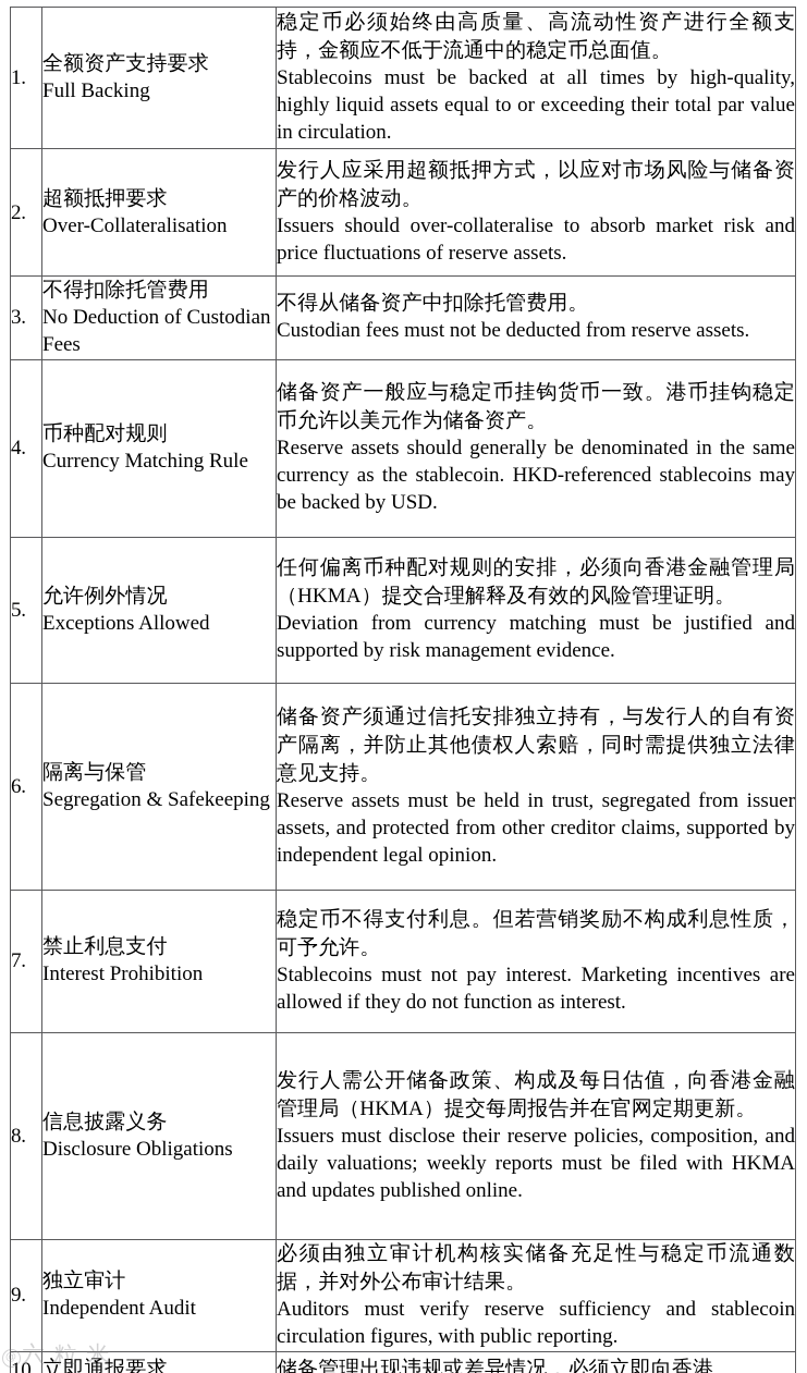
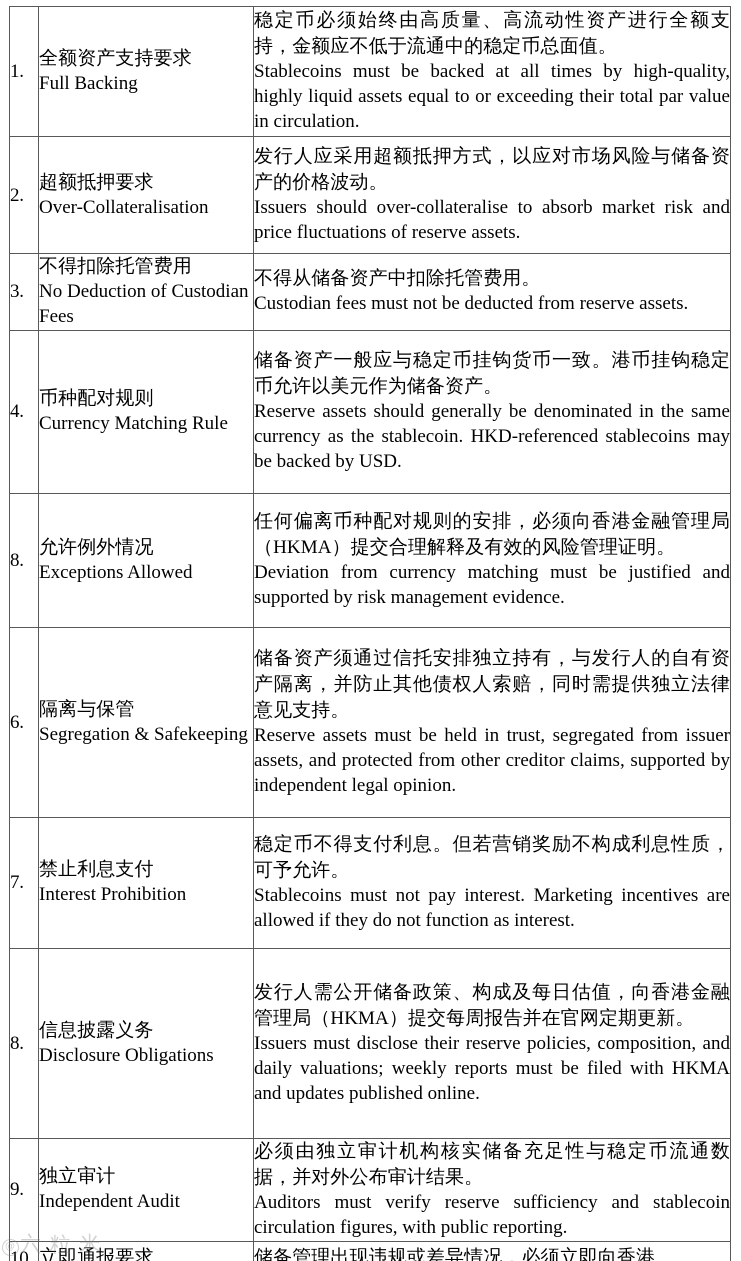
  1.	全额资产支持要求 Full Backing	稳定币必须始终由高质量、高流动性资产进行全额支持，金额应不低于流通中的稳定币总面值。 Stablecoins must be backed at all times by high-quality, highly liquid assets equal to or exceeding their total par value in circulation.
  2.	超额抵押要求 Over-Collateralisation	发行人应采用超额抵押方式，以应对市场风险与储备资产的价格波动。 Issuers should over-collateralise to absorb market risk and price fluctuations of reserve assets.
  3.	不得扣除托管费用 No Deduction of Custodian Fees	不得从储备资产中扣除托管费用。 Custodian fees must not be deducted from reserve assets.
  4.	币种配对规则 Currency Matching Rule	储备资产一般应与稳定币挂钩货币一致。港币挂钩稳定币允许以美元作为储备资产。 Reserve assets should generally be denominated in the same currency as the stablecoin. HKD-referenced stablecoins may be backed by USD.
- 5.	允许例外情况 Exceptions Allowed	任何偏离币种配对规则的安排，必须向香港金融管理局（HKMA）提交合理解释及有效的风险管理证明。 Deviation from currency matching must be justified and supported by risk management evidence.
+ 8.	允许例外情况 Exceptions Allowed	任何偏离币种配对规则的安排，必须向香港金融管理局（HKMA）提交合理解释及有效的风险管理证明。 Deviation from currency matching must be justified and supported by risk management evidence.
  6.	隔离与保管 Segregation & Safekeeping	储备资产须通过信托安排独立持有，与发行人的自有资产隔离，并防止其他债权人索赔，同时需提供独立法律意见支持。 Reserve assets must be held in trust, segregated from issuer assets, and protected from other creditor claims, supported by independent legal opinion.
  7.	禁止利息支付 Interest Prohibition	稳定币不得支付利息。但若营销奖励不构成利息性质，可予允许。 Stablecoins must not pay interest. Marketing incentives are allowed if they do not function as interest.
  8.	信息披露义务 Disclosure Obligations	发行人需公开储备政策、构成及每日估值，向香港金融管理局（HKMA）提交每周报告并在官网定期更新。 Issuers must disclose their reserve policies, composition, and daily valuations; weekly reports must be filed with HKMA and updates published online.
  9.	独立审计 Independent Audit	必须由独立审计机构核实储备充足性与稳定币流通数据，并对外公布审计结果。 Auditors must verify reserve sufficiency and stablecoin circulation figures, with public reporting.
  10.	立即通报要求	储备管理出现违规或差异情况，必须立即向香港
  @ 六 粒 米
